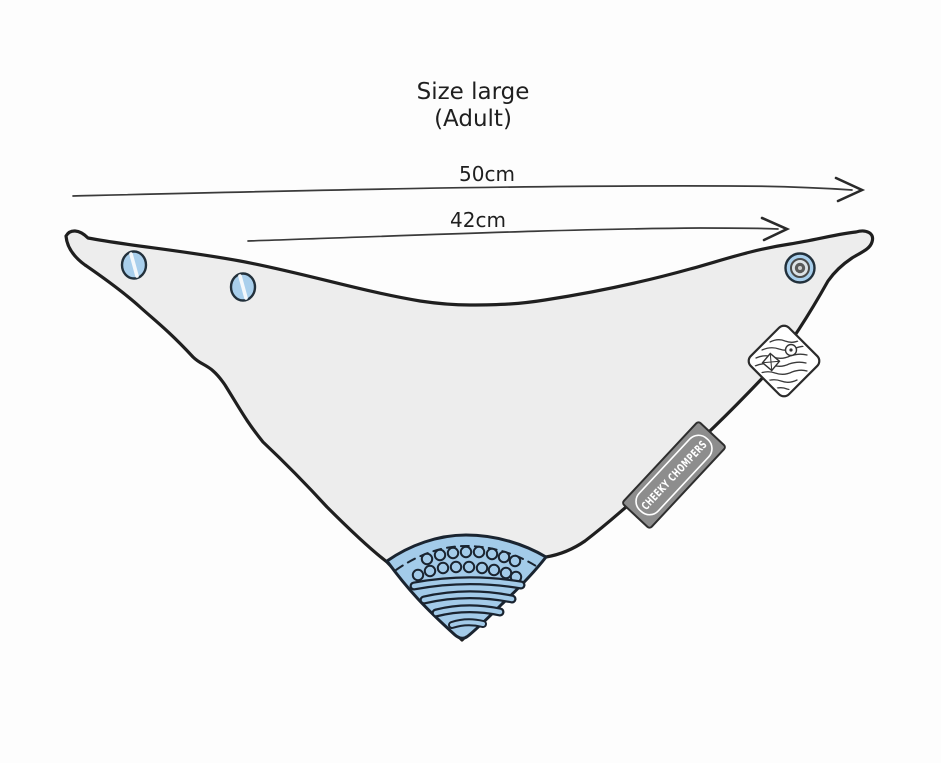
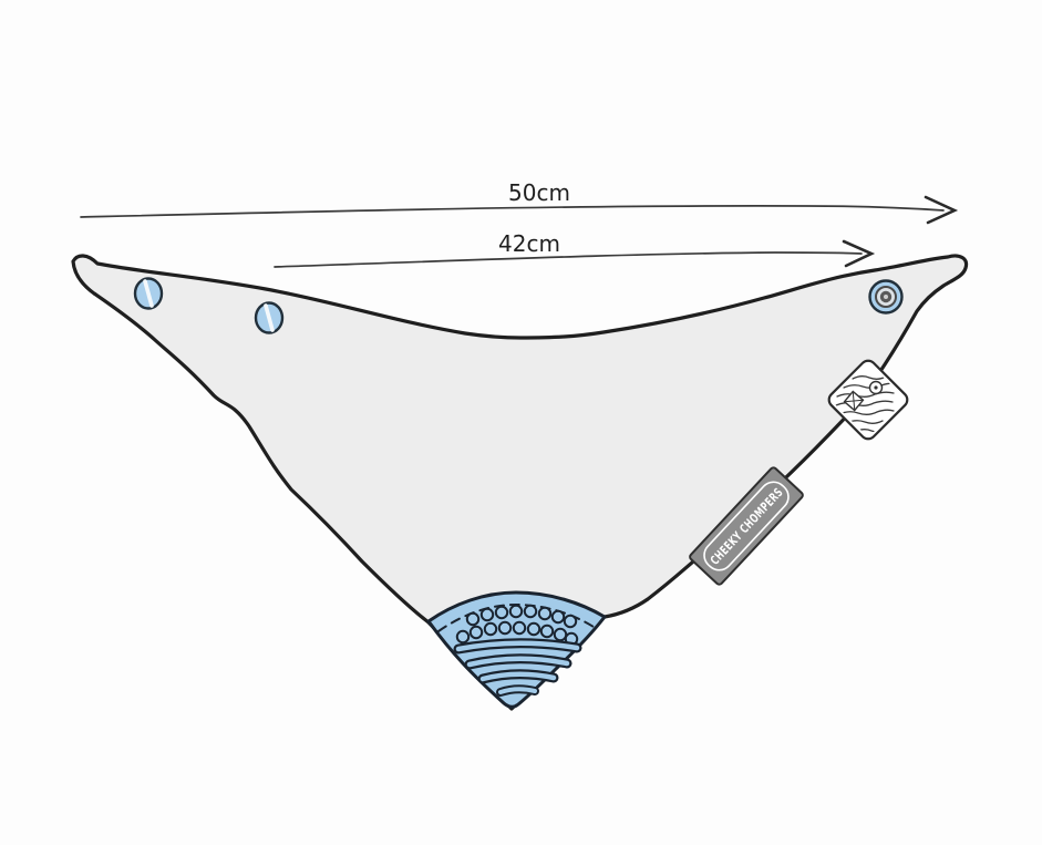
- Size large
- (Adult)
  50cm
  42cm
